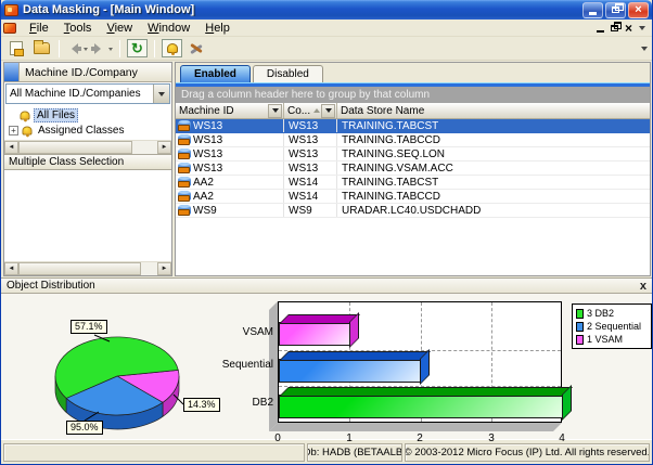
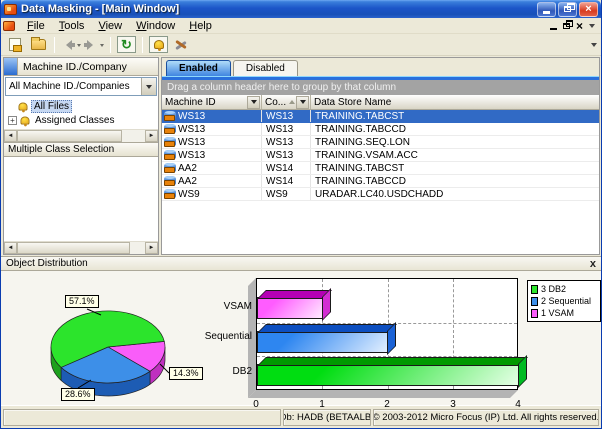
  Data Masking - [Main Window]
  ×
  File
  Tools
  View
  Window
  Help
  ×
  ↻
  Machine ID./Company
  All Machine ID./Companies
  All Files
  +
  Assigned Classes
  Multiple Class Selection
  Enabled
  Disabled
  Drag a column header here to group by that column
  Machine ID
  Co...
  Data Store Name
  WS13
  WS13
  TRAINING.TABCST
  WS13
  WS13
  TRAINING.TABCCD
  WS13
  WS13
  TRAINING.SEQ.LON
  WS13
  WS13
  TRAINING.VSAM.ACC
  AA2
  WS14
  TRAINING.TABCST
  AA2
  WS14
  TRAINING.TABCCD
  WS9
  WS9
  URADAR.LC40.USDCHADD
  Object Distribution
  x
  57.1%
  14.3%
- 95.0%
+ 28.6%
  VSAM
  Sequential
  DB2
  0
  1
  2
  3
  4
  3 DB2
  2 Sequential
  1 VSAM
  Db: HADB (BETAALB
  © 2003-2012 Micro Focus (IP) Ltd. All rights reserved.
